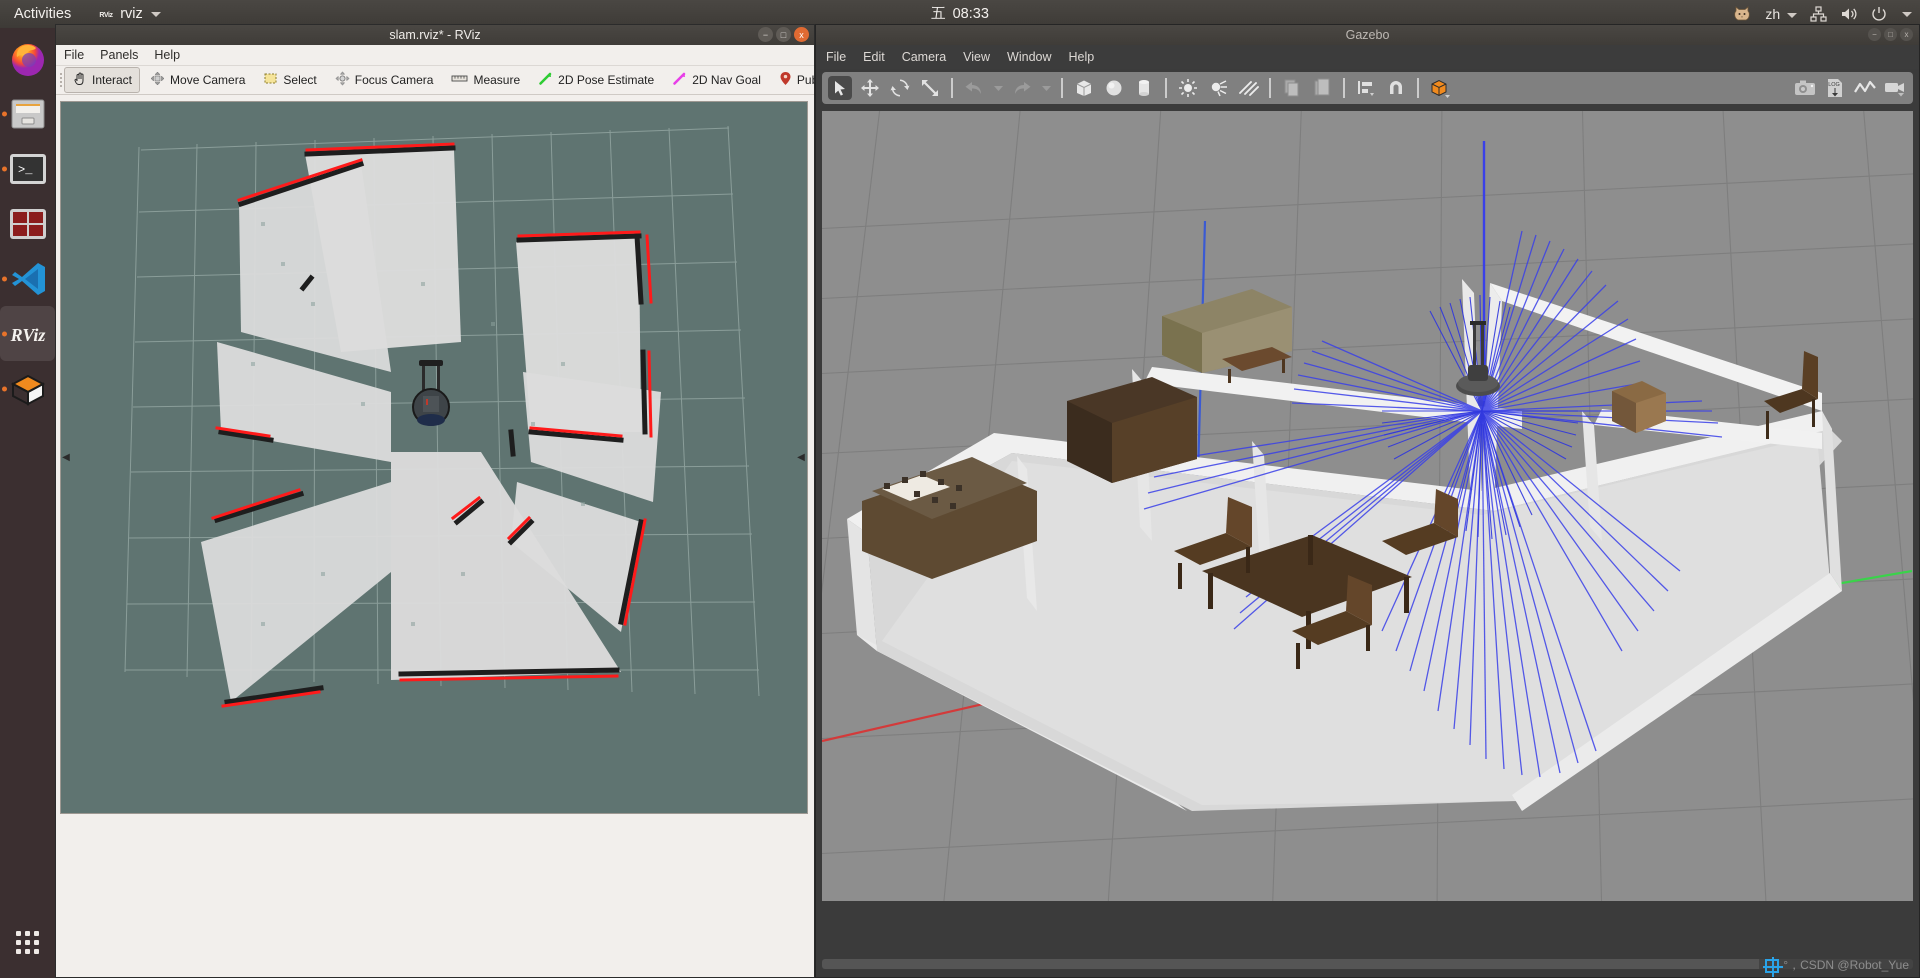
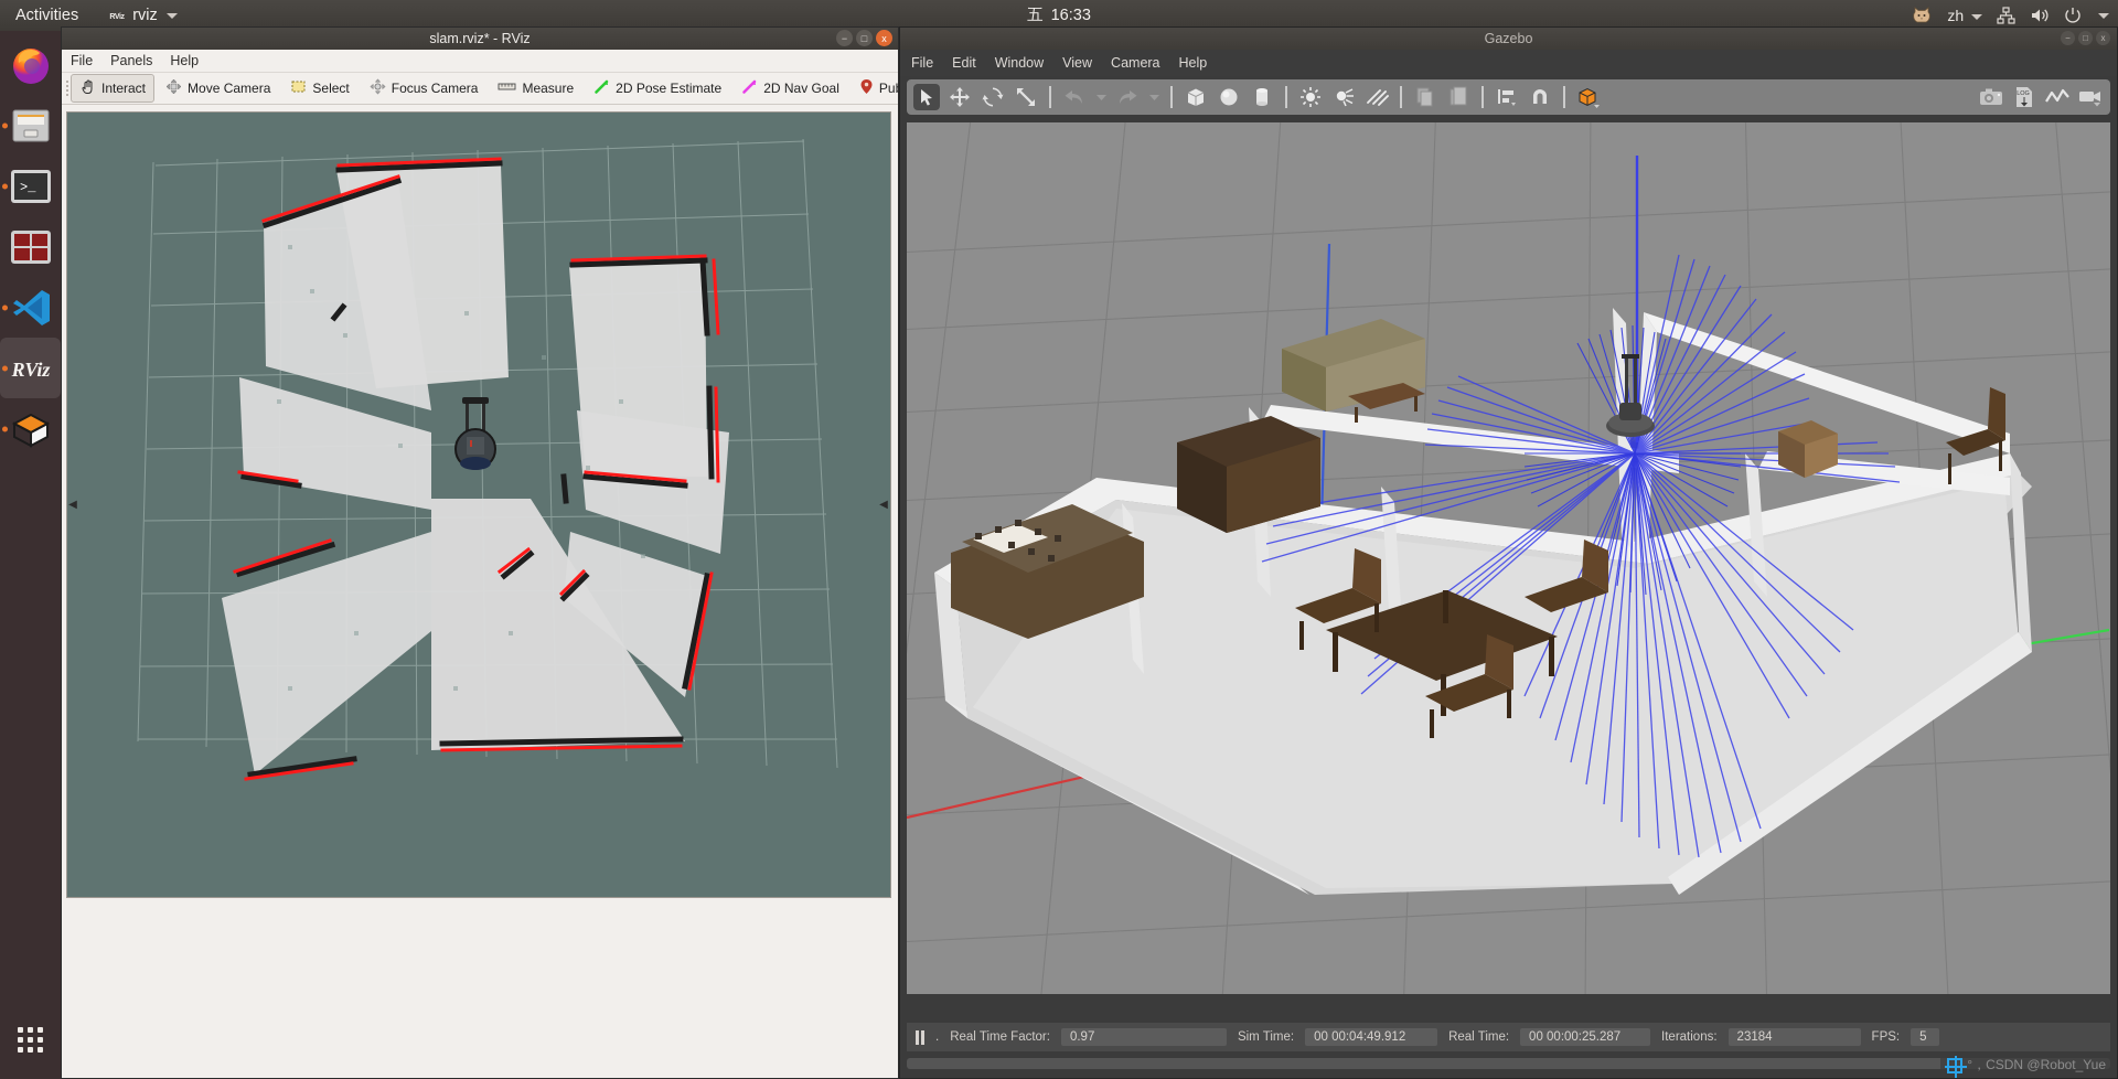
  Activities
  rviz
  五
- 08:33
+ 16:33
  zh
  >_
  RViz
  slam.rviz* - RViz
  −
  □
  x
  File
  Panels
  Help
  Interact
  Move Camera
  Select
  Focus Camera
  Measure
  2D Pose Estimate
  2D Nav Goal
  ◀
  ◀
  Gazebo
  −
  □
  x
  File
  Edit
- Camera
+ Window
  View
- Window
+ Camera
  Help
+ .
+ Real Time Factor:
+ 0.97
+ Sim Time:
+ 00 00:04:49.912
+ Real Time:
+ 00 00:00:25.287
+ Iterations:
+ 23184
+ FPS:
+ 5
  °，CSDN @Robot_Yue
